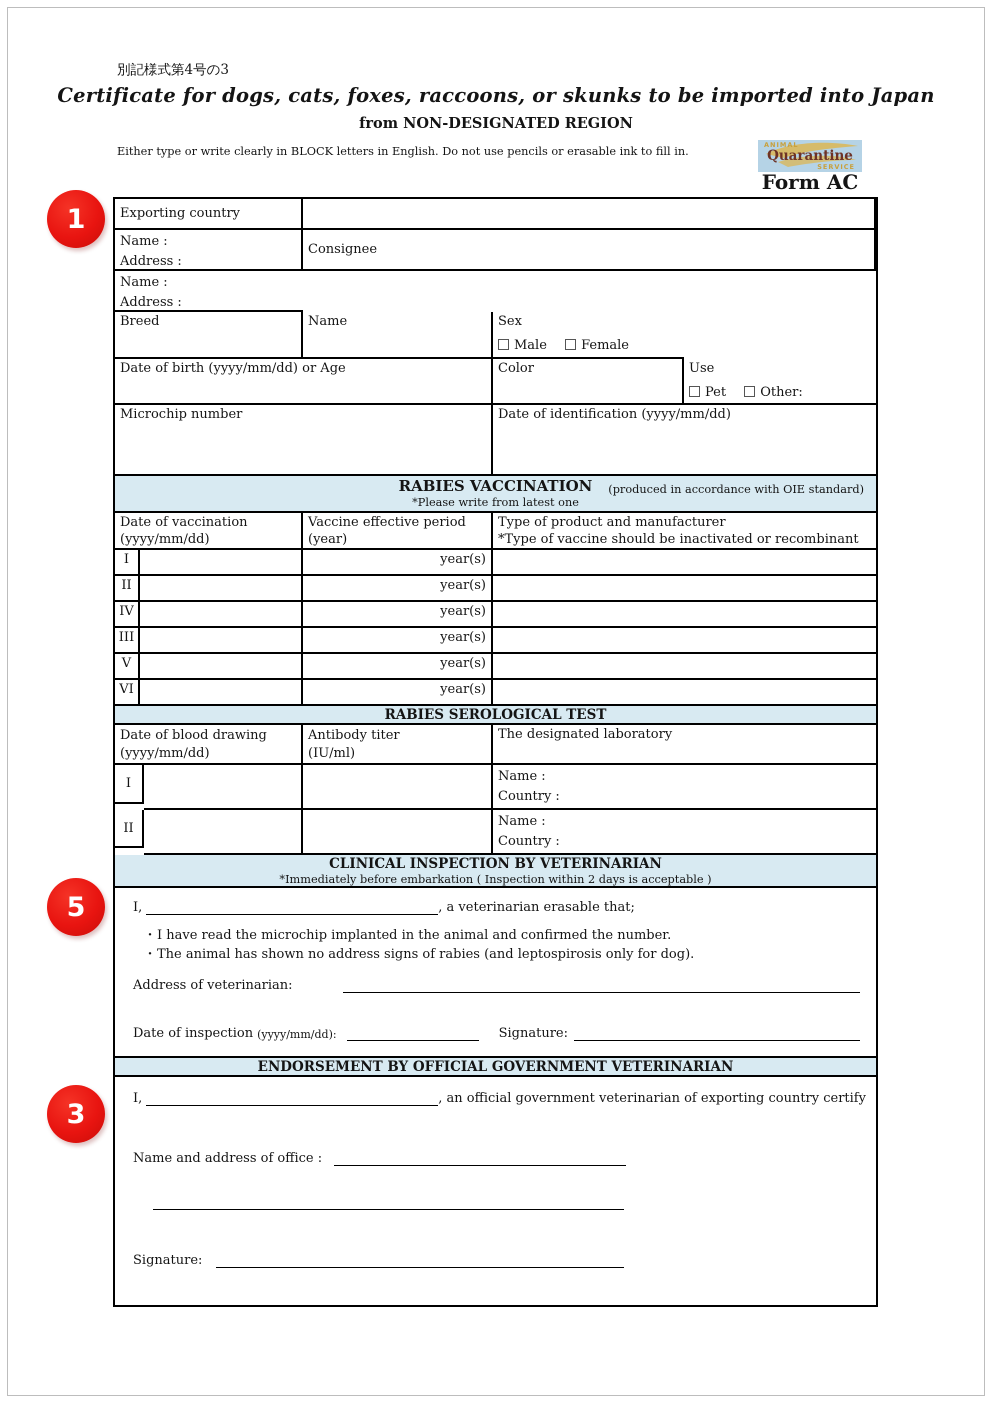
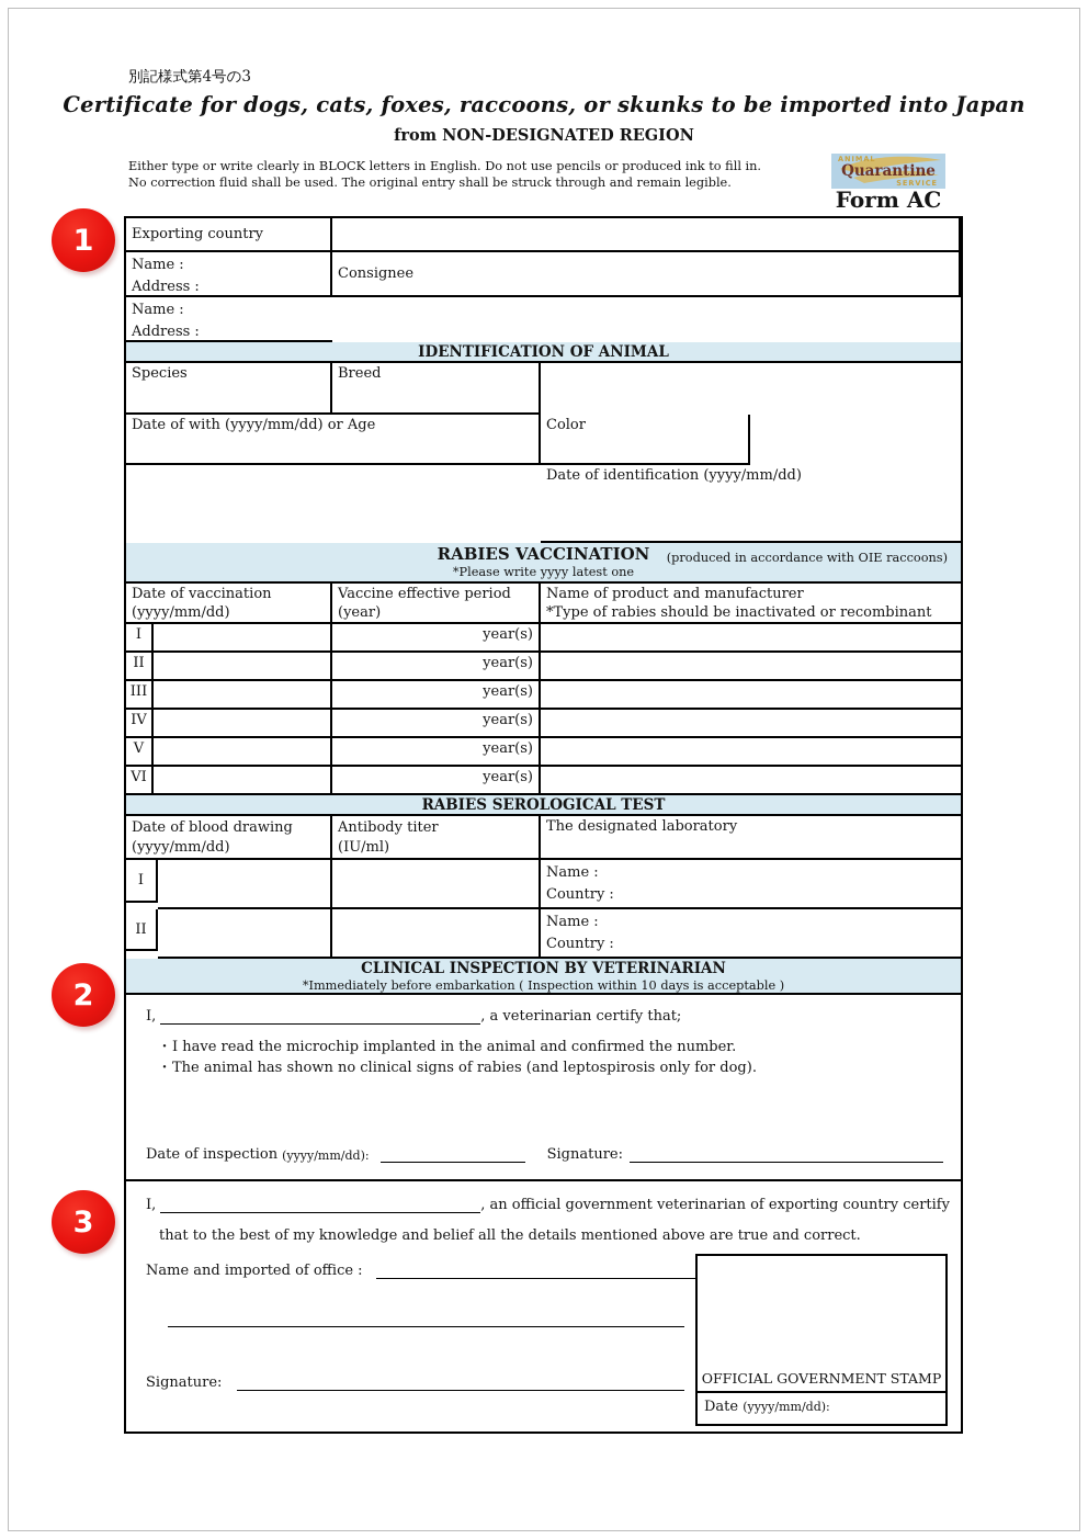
  別記様式第4号の3
  Certificate for dogs, cats, foxes, raccoons, or skunks to be imported into Japan
  from NON-DESIGNATED REGION
- Either type or write clearly in BLOCK letters in English. Do not use pencils or erasable ink to fill in.
+ Either type or write clearly in BLOCK letters in English. Do not use pencils or produced ink to fill in.
+ No correction fluid shall be used. The original entry shall be struck through and remain legible.
  ANIMAL
  Quarantine
  SERVICE
  Form AC
  1
- 5
+ 2
  3
  Exporting country
  Name :
  Address :
  Consignee
  Name :
  Address :
+ IDENTIFICATION OF ANIMAL
+ Species
  Breed
- Name
- Sex
- Male Female
- Date of birth (yyyy/mm/dd) or Age
+ Date of with (yyyy/mm/dd) or Age
  Color
- Use
- Pet Other:
- Microchip number
  Date of identification (yyyy/mm/dd)
  RABIES VACCINATION
- (produced in accordance with OIE standard)
+ (produced in accordance with OIE raccoons)
- *Please write from latest one
+ *Please write yyyy latest one
  Date of vaccination
  (yyyy/mm/dd)
  Vaccine effective period
  (year)
- Type of product and manufacturer
+ Name of product and manufacturer
- *Type of vaccine should be inactivated or recombinant
+ *Type of rabies should be inactivated or recombinant
  I
  year(s)
  II
  year(s)
- IV
+ III
  year(s)
- III
+ IV
  year(s)
  V
  year(s)
  VI
  year(s)
  RABIES SEROLOGICAL TEST
  Date of blood drawing
  (yyyy/mm/dd)
  Antibody titer
  (IU/ml)
  The designated laboratory
  I
  Name :
  Country :
  II
  Name :
  Country :
  CLINICAL INSPECTION BY VETERINARIAN
- *Immediately before embarkation ( Inspection within 2 days is acceptable )
+ *Immediately before embarkation ( Inspection within 10 days is acceptable )
  I,
- , a veterinarian erasable that;
+ , a veterinarian certify that;
  ·
  I have read the microchip implanted in the animal and confirmed the number.
  ·
- The animal has shown no address signs of rabies (and leptospirosis only for dog).
+ The animal has shown no clinical signs of rabies (and leptospirosis only for dog).
- Address of veterinarian:
  Date of inspection
  (yyyy/mm/dd):
  Signature:
- ENDORSEMENT BY OFFICIAL GOVERNMENT VETERINARIAN
  I,
  , an official government veterinarian of exporting country certify
+ that to the best of my knowledge and belief all the details mentioned above are true and correct.
- Name and address of office :
+ Name and imported of office :
  Signature:
+ OFFICIAL GOVERNMENT STAMP
+ Date (yyyy/mm/dd):
